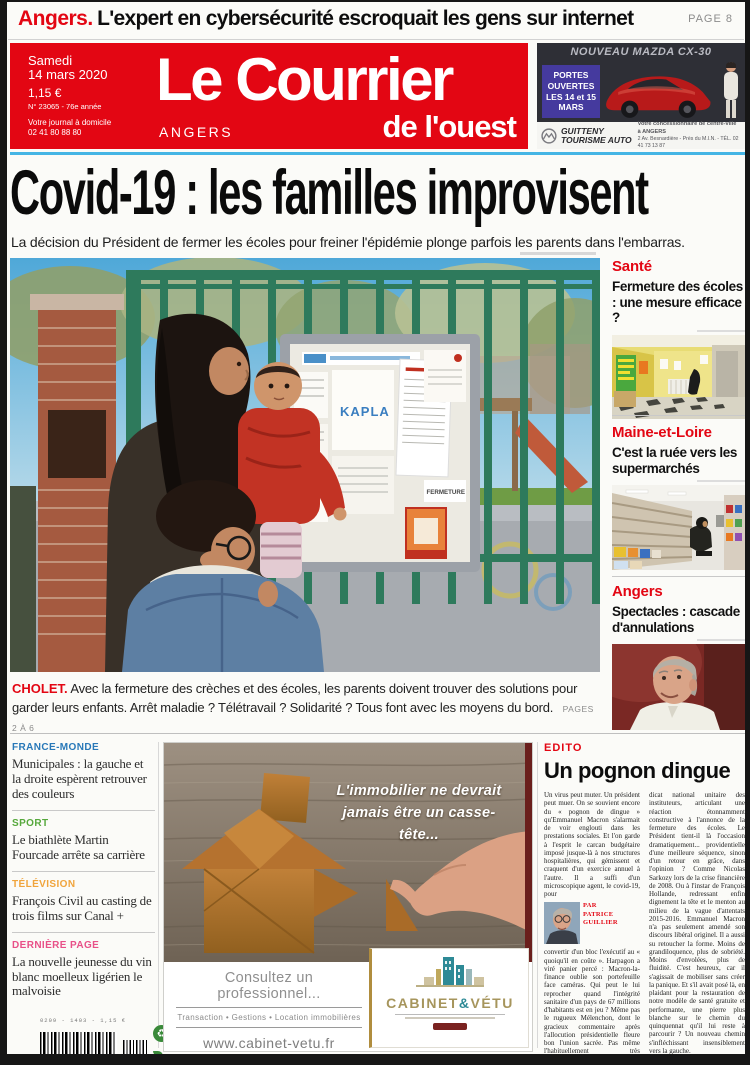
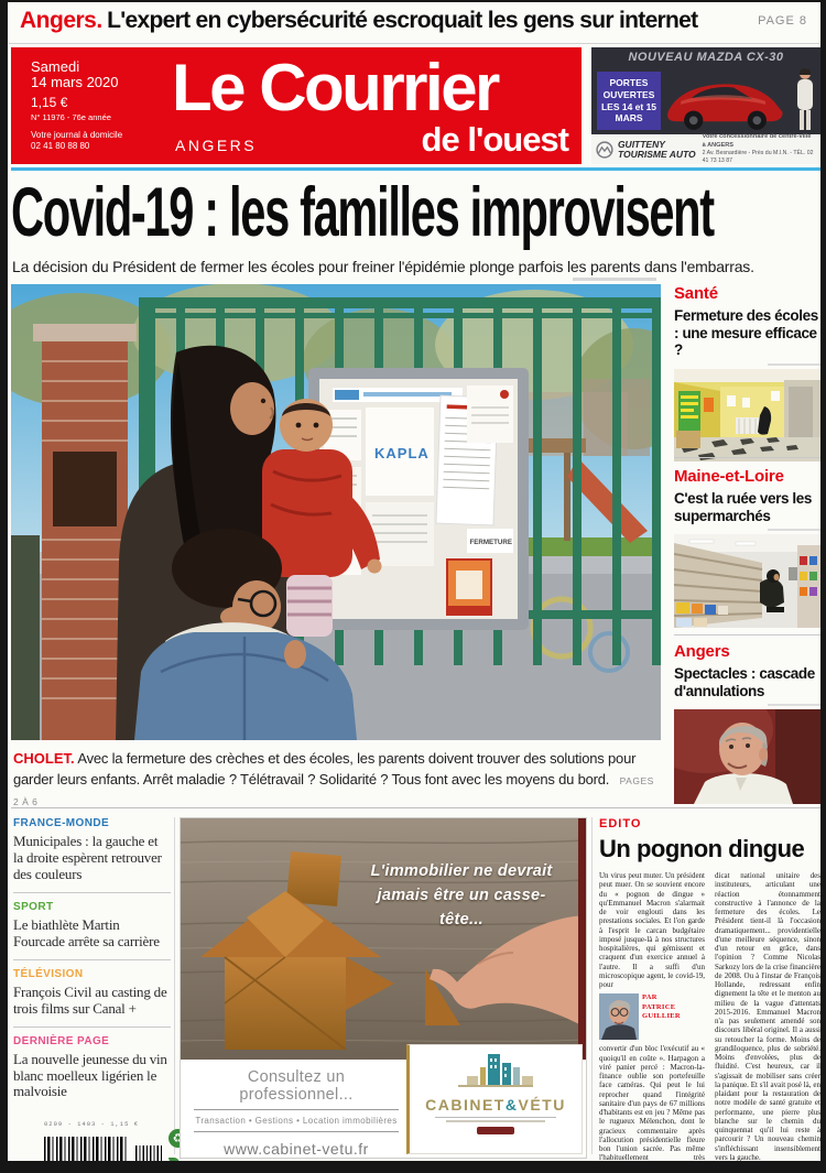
  Angers. L'expert en cybersécurité escroquait les gens sur internet
  PAGE 8
  Samedi
  14 mars 2020
  1,15 €
- N° 23065 - 76e année
+ N° 11976 - 76e année
  Votre journal à domicile
  02 41 80 88 80
  Le Courrier
  de l'ouest
  ANGERS
  NOUVEAU MAZDA CX-30
  PORTES
  OUVERTES
  LES 14 et 15
  MARS
  GUITTENY
  TOURISME AUTO
  Covid-19 : les familles improvisent
  La décision du Président de fermer les écoles pour freiner l'épidémie plonge parfois les parents dans l'embarras.
  KAPLA
  CHOLET. Avec la fermeture des crèches et des écoles, les parents doivent trouver des solutions pour garder leurs enfants. Arrêt maladie ? Télétravail ? Solidarité ? Tous font avec les moyens du bord. PAGES 2 À 6
  Santé
  Fermeture des écoles : une mesure efficace ?
  Maine-et-Loire
  C'est la ruée vers les supermarchés
  Angers
  Spectacles : cascade d'annulations
  FRANCE-MONDE
  Municipales : la gauche et la droite espèrent retrouver des couleurs
  SPORT
  Le biathlète Martin Fourcade arrête sa carrière
  TÉLÉVISION
  François Civil au casting de trois films sur Canal +
  DERNIÈRE PAGE
  La nouvelle jeunesse du vin blanc moelleux ligérien le malvoisie
  ♻
  L'immobilier ne devrait
  jamais être un casse-tête...
  Consultez un professionnel...
  Transaction • Gestions • Location immobilières
  www.cabinet-vetu.fr
  02 41 25 33 22 • 32 rue St Julien ANGERS
  CABINET&VÉTU
  EDITO
  Un pognon dingue
  Un virus peut muter. Un président peut muer. On se souvient encore du « pognon de dingue » qu'Emmanuel Macron s'alarmait de voir englouti dans les prestations sociales. Et l'on garde à l'esprit le carcan budgétaire imposé jusque-là à nos structures hospitalières, qui gémissent et craquent d'un exercice annuel à l'autre. Il a suffi d'un microscopique agent, le covid-19, pour
  convertir d'un bloc l'exécutif au « quoiqu'il en coûte ». Harpagon a viré panier percé : Macron-la-finance oublie son portefeuille face caméras. Qui peut le lui reprocher quand l'intégrité sanitaire d'un pays de 67 millions d'habitants est en jeu ? Même pas le rugueux Mélenchon, dont le gracieux commentaire après l'allocution présidentielle fleure bon l'union sacrée. Pas même l'habituellement très
  dicat national unitaire des instituteurs, articulant une réaction étonnamment constructive à l'annonce de la fermeture des écoles. Le Président tient-il là l'occasion dramatiquement... providentielle d'une meilleure séquence, sinon d'un retour en grâce, dans l'opinion ? Comme Nicolas Sarkozy lors de la crise financière de 2008. Ou à l'instar de François Hollande, redressant enfin dignement la tête et le menton au milieu de la vague d'attentats 2015-2016. Emmanuel Macron n'a pas seulement amendé son discours libéral originel. Il a aussi su retoucher la forme. Moins de grandiloquence, plus de sobriété. Moins d'envolées, plus de fluidité. C'est heureux, car il s'agissait de mobiliser sans créer la panique. Et s'il avait posé là, en plaidant pour la restauration de notre modèle de santé gratuite et performante, une pierre plus blanche sur le chemin du quinquennat qu'il lui reste à parcourir ? Un nouveau chemin s'infléchissant insensiblement vers la gauche.
